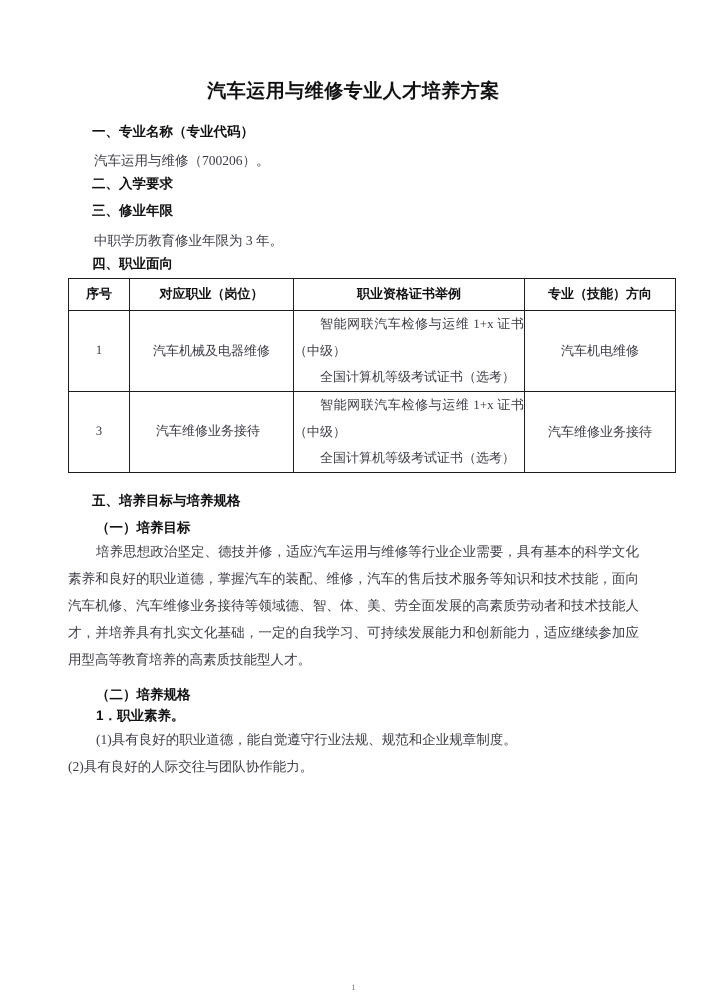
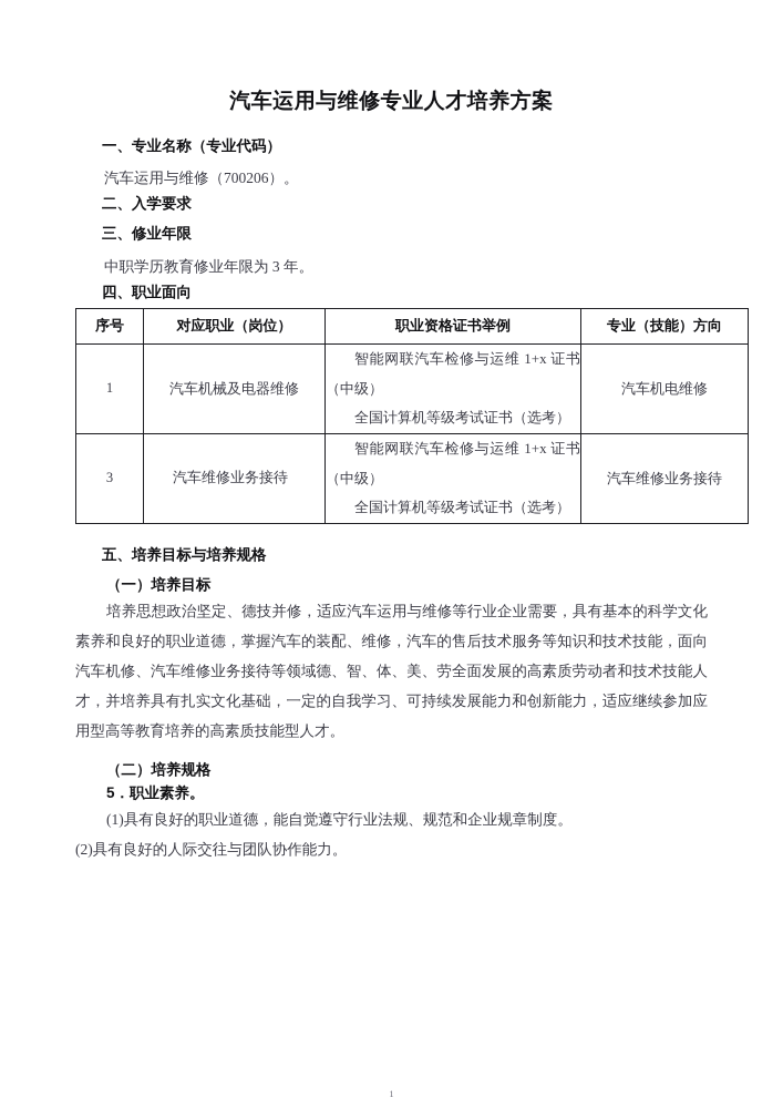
  汽车运用与维修专业人才培养方案
  一、专业名称（专业代码）
  汽车运用与维修（700206）。
  二、入学要求
  三、修业年限
  中职学历教育修业年限为 3 年。
  四、职业面向
  序号	对应职业（岗位）	职业资格证书举例	专业（技能）方向
  1	汽车机械及电器维修	智能网联汽车检修与运维 1+x 证书（中级） 全国计算机等级考试证书（选考）	汽车机电维修
  3	汽车维修业务接待	智能网联汽车检修与运维 1+x 证书（中级） 全国计算机等级考试证书（选考）	汽车维修业务接待
  五、培养目标与培养规格
  （一）培养目标
  培养思想政治坚定、德技并修，适应汽车运用与维修等行业企业需要，具有基本的科学文化素养和良好的职业道德，掌握汽车的装配、维修，汽车的售后技术服务等知识和技术技能，面向汽车机修、汽车维修业务接待等领域德、智、体、美、劳全面发展的高素质劳动者和技术技能人才，并培养具有扎实文化基础，一定的自我学习、可持续发展能力和创新能力，适应继续参加应用型高等教育培养的高素质技能型人才。
  （二）培养规格
- 1．职业素养。
+ 5．职业素养。
  (1)具有良好的职业道德，能自觉遵守行业法规、规范和企业规章制度。
  (2)具有良好的人际交往与团队协作能力。
  1
